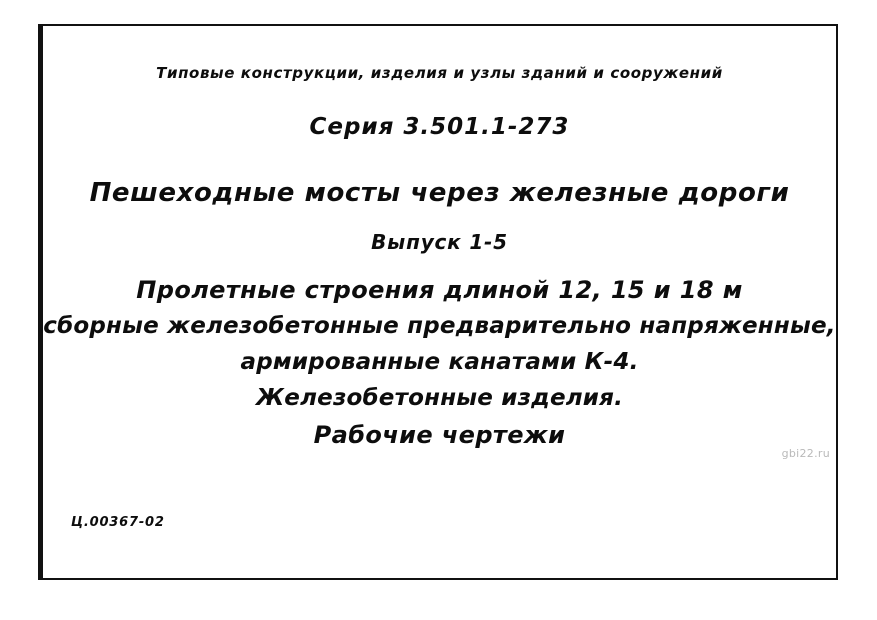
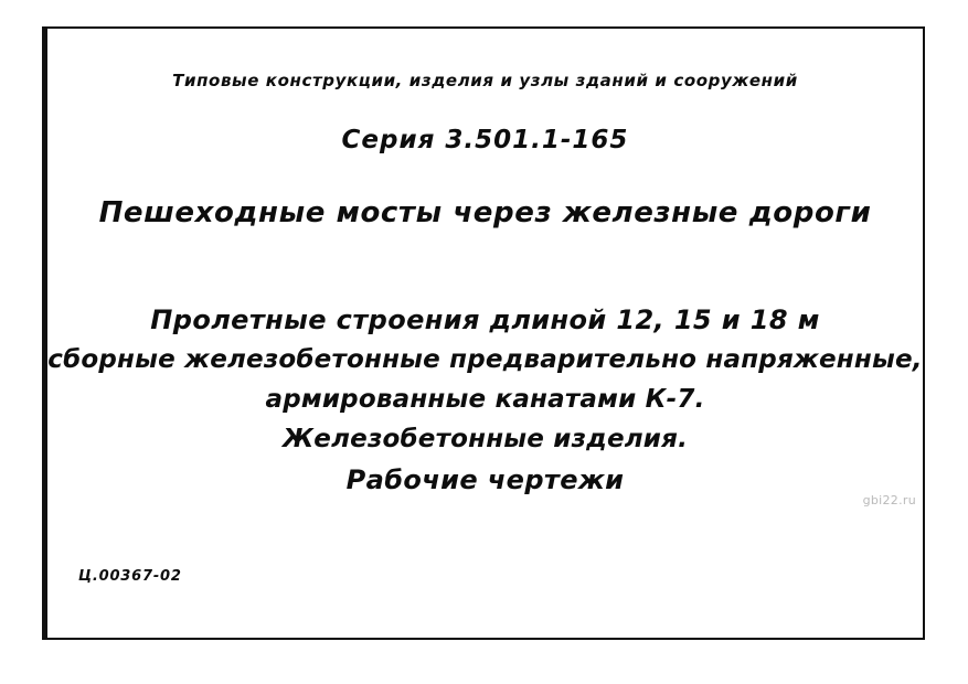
  Типовые конструкции, изделия и узлы зданий и сооружений
- Серия 3.501.1-273
+ Серия 3.501.1-165
  Пешеходные мосты через железные дороги
- Выпуск 1-5
  Пролетные строения длиной 12, 15 и 18 м
  сборные железобетонные предварительно напряженные,
- армированные канатами К-4.
+ армированные канатами К-7.
  Железобетонные изделия.
  Рабочие чертежи
  Ц.00367-02
  gbi22.ru
